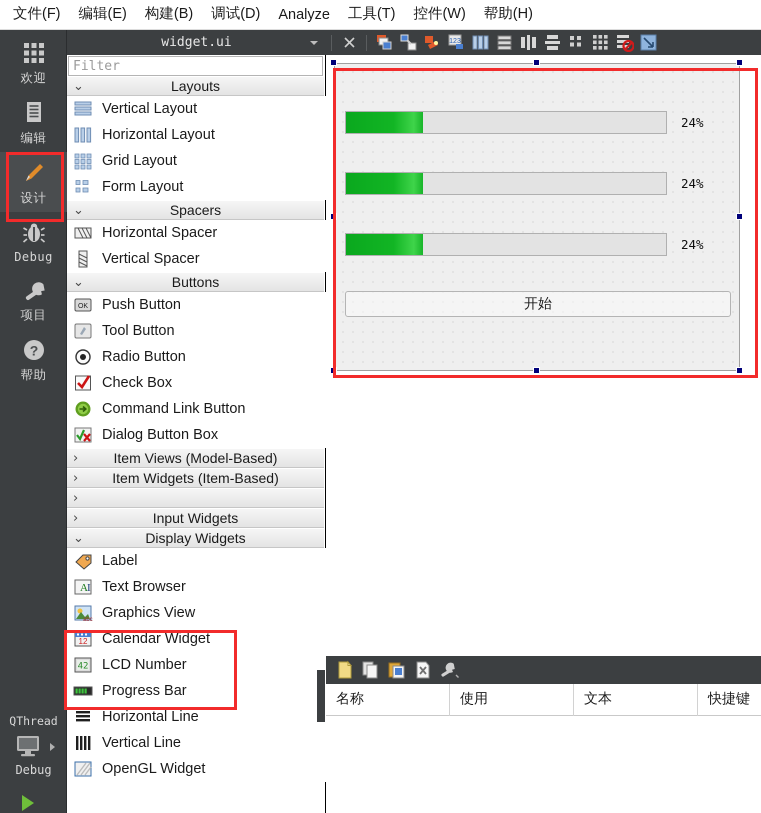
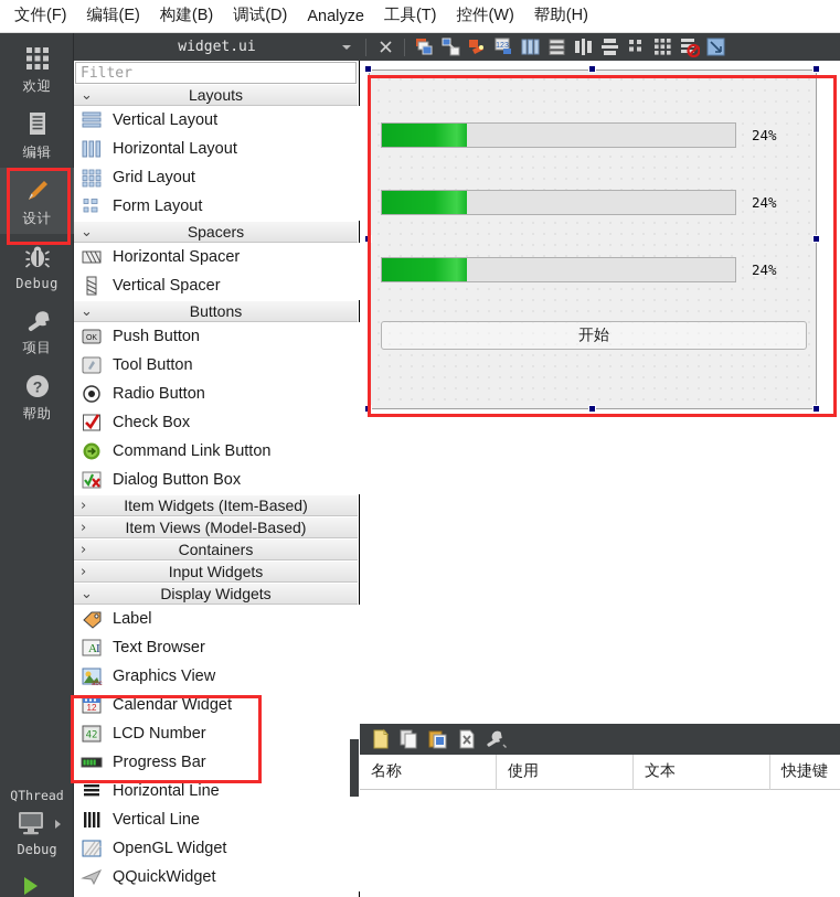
  文件(F)
  编辑(E)
  构建(B)
  调试(D)
  Analyze
  工具(T)
  控件(W)
  帮助(H)
  欢迎
  编辑
  设计
  Debug
  项目
  ?
  帮助
  QThread
  Debug
  widget.ui
  Filter
  ⌄
  Layouts
  Vertical Layout
  Horizontal Layout
  Grid Layout
  Form Layout
  ⌄
  Spacers
  Horizontal Spacer
  Vertical Spacer
  ⌄
  Buttons
  Push Button
  Tool Button
  Radio Button
  Check Box
  Command Link Button
  Dialog Button Box
  ›
- Item Views (Model-Based)
+ Item Widgets (Item-Based)
  ›
- Item Widgets (Item-Based)
+ Item Views (Model-Based)
  ›
+ Containers
  ›
  Input Widgets
  ⌄
  Display Widgets
  Label
  A
  I
  Text Browser
  Graphics View
  12
  Calendar Widget
  42
  LCD Number
  Progress Bar
  Horizontal Line
  Vertical Line
  OpenGL Widget
+ QQuickWidget
  24%
  24%
  24%
  开始
  名称
  使用
  文本
  快捷键
